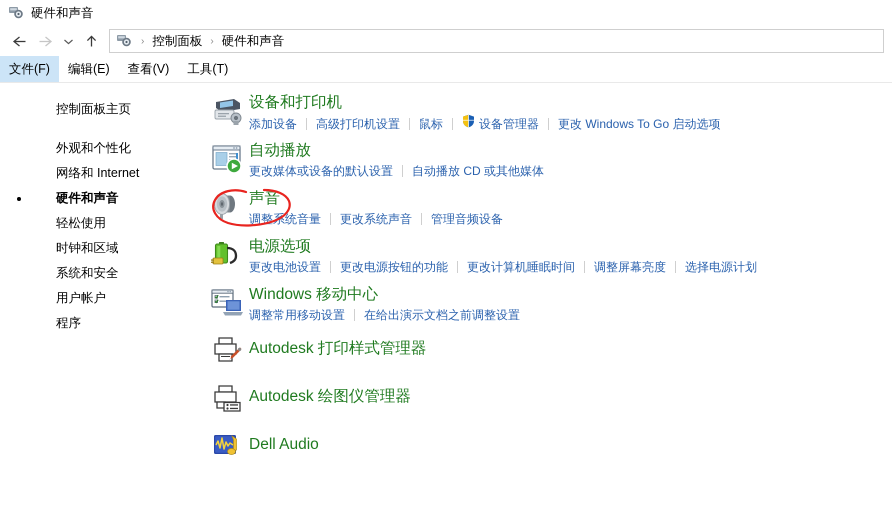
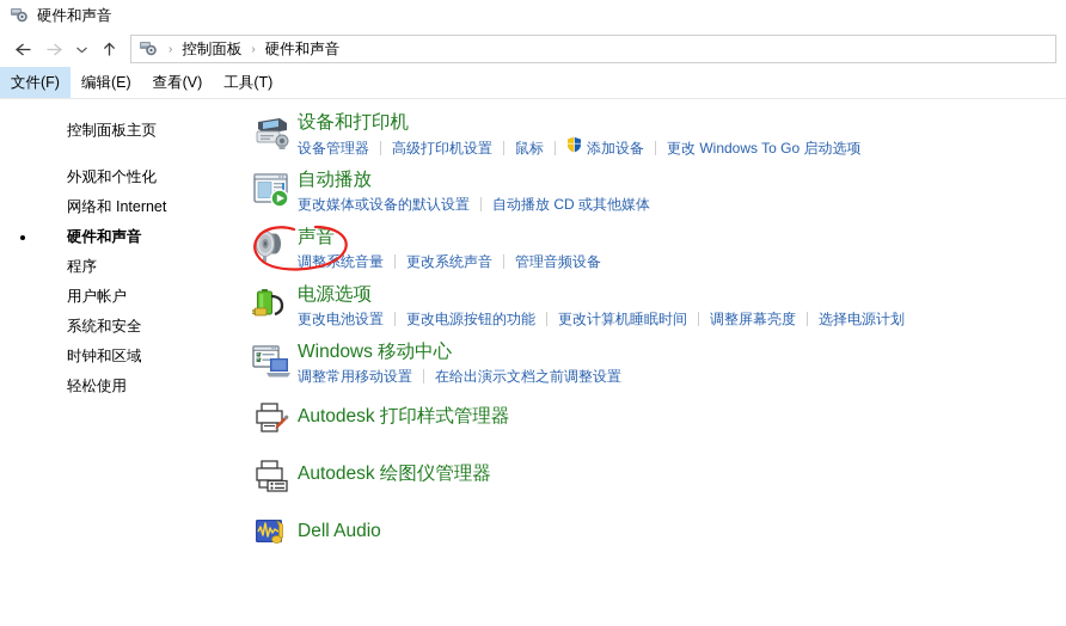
  硬件和声音
  ›
  控制面板
  ›
  硬件和声音
  文件(F)
  编辑(E)
  查看(V)
  工具(T)
  控制面板主页
  外观和个性化
  网络和 Internet
  硬件和声音
- 轻松使用
+ 程序
- 时钟和区域
+ 用户帐户
  系统和安全
- 用户帐户
+ 时钟和区域
- 程序
+ 轻松使用
  设备和打印机
- 添加设备
+ 设备管理器
  高级打印机设置
  鼠标
- 设备管理器
+ 添加设备
  更改 Windows To Go 启动选项
  自动播放
  更改媒体或设备的默认设置
  自动播放 CD 或其他媒体
  声音
  调整统音量
  更改系统声音
  管理音频设备
  电源选项
  更改电池设置
  更改电源按钮的功能
  更改计算机睡眠时间
  调整屏幕亮度
  选择电源计划
  Windows 移动中心
  调整常用移动设置
  在给出演示文档之前调整设置
  Autodesk 打印样式管理器
  Autodesk 绘图仪管理器
  Dell Audio
